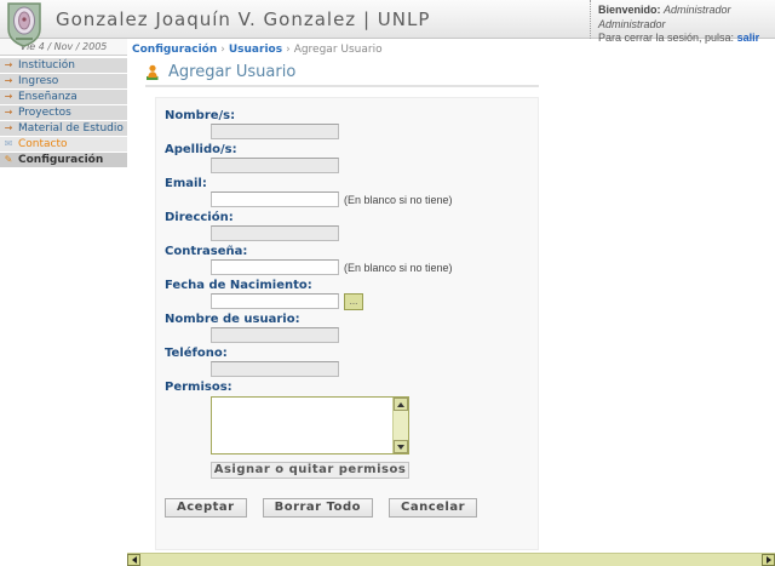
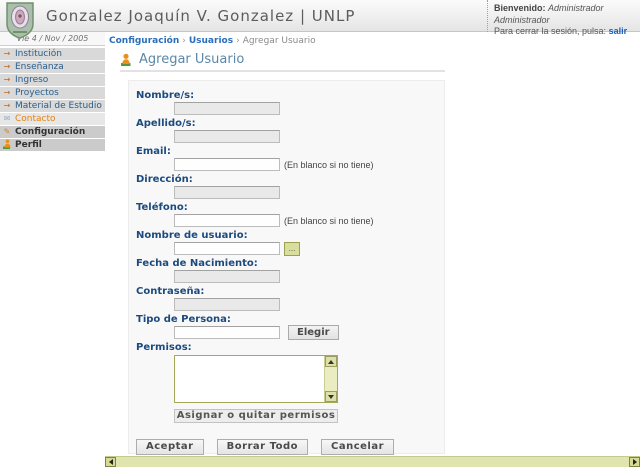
  Gonzalez Joaquín V. Gonzalez | UNLP
  Bienvenido: Administrador Administrador
  Para cerrar la sesión, pulsa: salir
  ie 4 / Nov / 2005
  →
  Institución
  →
- Ingreso
+ Enseñanza
  →
- Enseñanza
+ Ingreso
  →
  Proyectos
  →
  Material de Estudio
  ✉
  Contacto
  ✎
  Configuración
+ Perfil
  Configuración › Usuarios › Agregar Usuario
  Agregar Usuario
  Nombre/s:
  Apellido/s:
  Email:
  (En blanco si no tiene)
  Dirección:
- Contraseña:
+ Teléfono:
  (En blanco si no tiene)
- Fecha de Nacimiento:
+ Nombre de usuario:
  ...
- Nombre de usuario:
+ Fecha de Nacimiento:
- Teléfono:
+ Contraseña:
+ Tipo de Persona:
+ Elegir
  Permisos:
  Asignar o quitar permisos
  Aceptar
  Borrar Todo
  Cancelar
